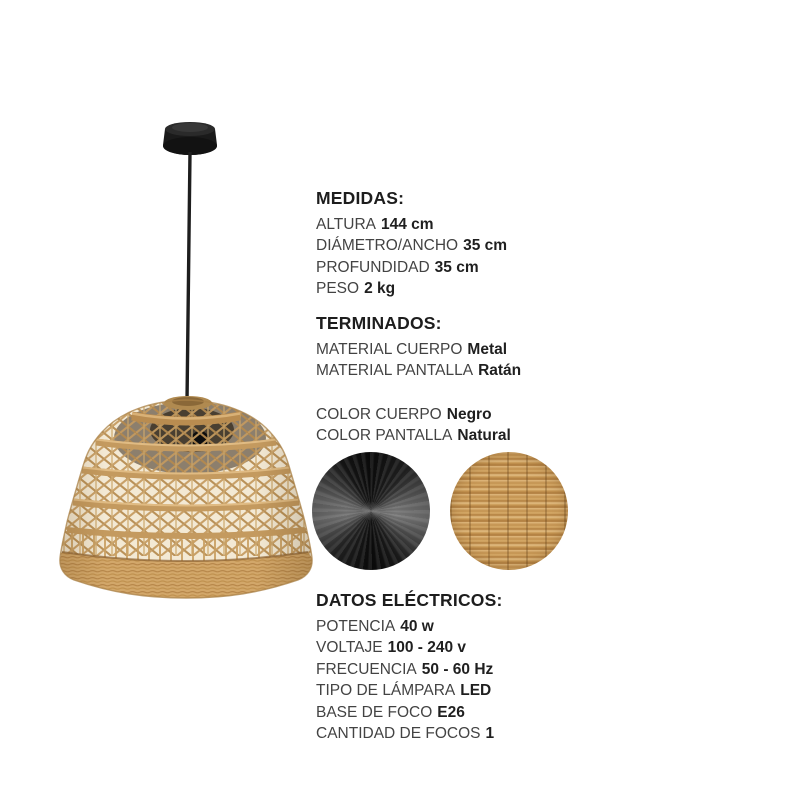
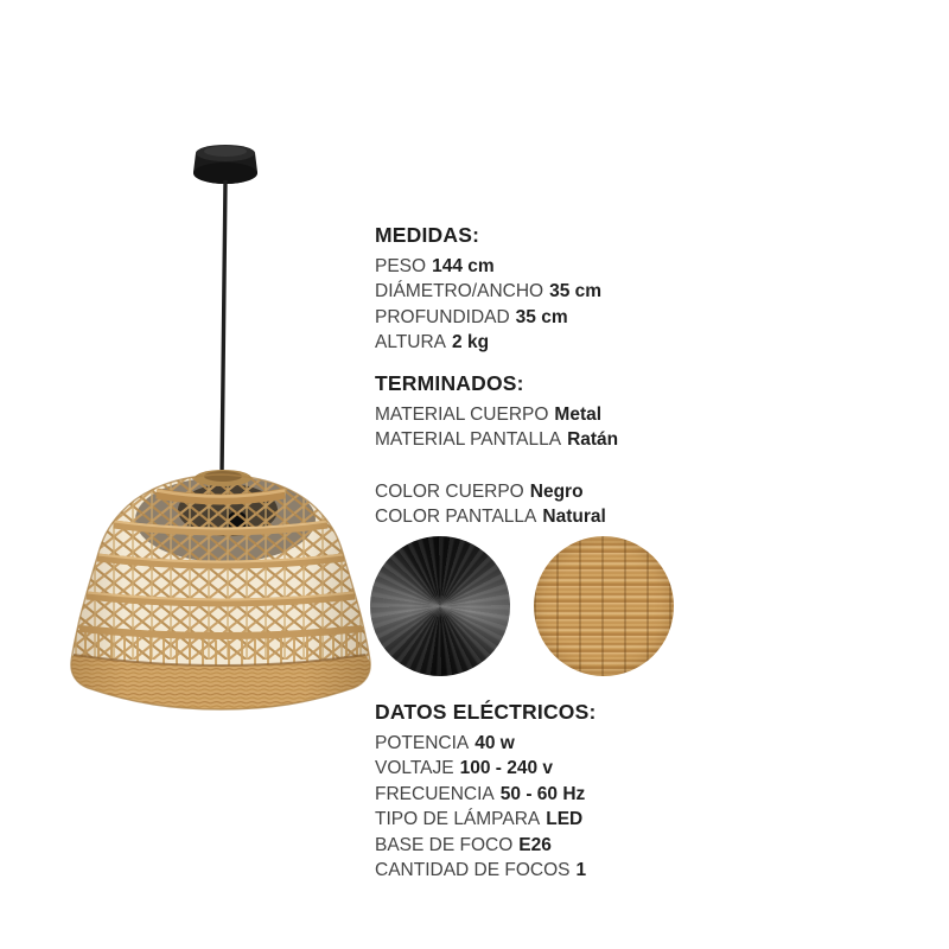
  MEDIDAS:
- ALTURA 144 cm
+ PESO 144 cm
  DIÁMETRO/ANCHO 35 cm
  PROFUNDIDAD 35 cm
- PESO 2 kg
+ ALTURA 2 kg
  TERMINADOS:
  MATERIAL CUERPO Metal
  MATERIAL PANTALLA Ratán
  COLOR CUERPO Negro
  COLOR PANTALLA Natural
  DATOS ELÉCTRICOS:
  POTENCIA 40 w
  VOLTAJE 100 - 240 v
  FRECUENCIA 50 - 60 Hz
  TIPO DE LÁMPARA LED
  BASE DE FOCO E26
  CANTIDAD DE FOCOS 1
